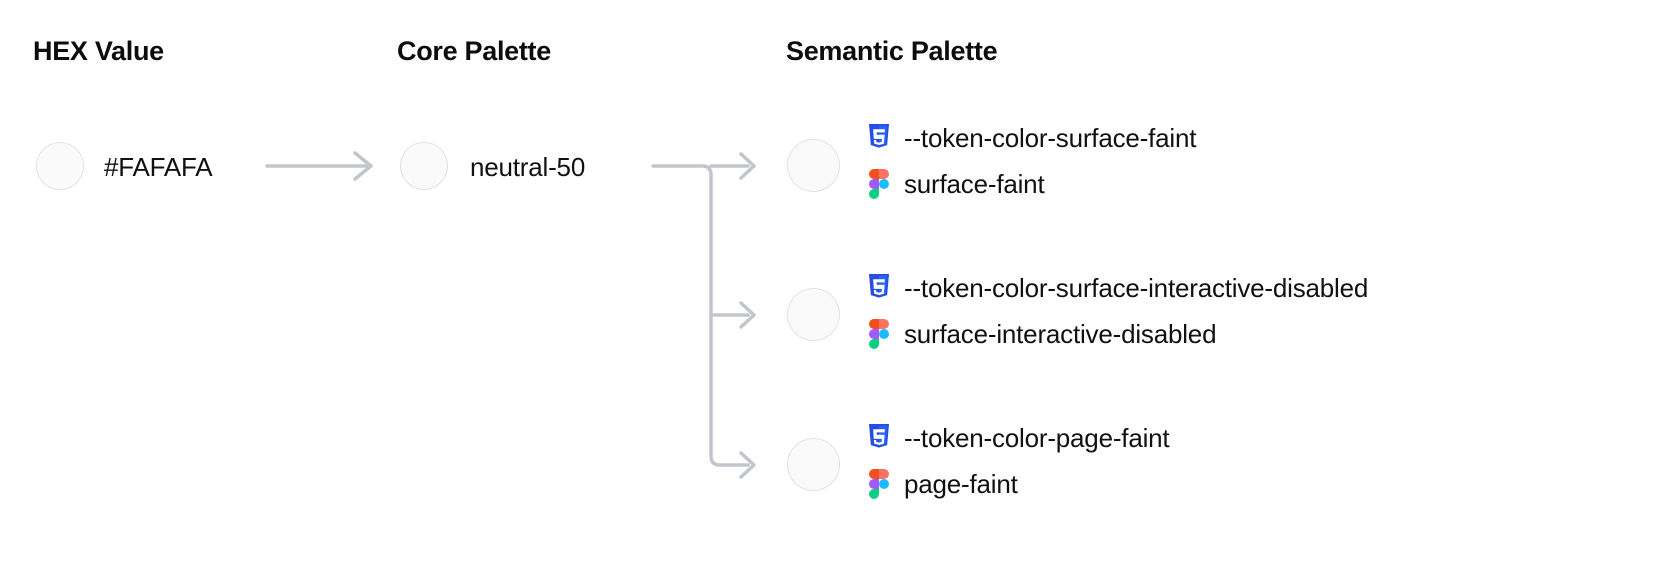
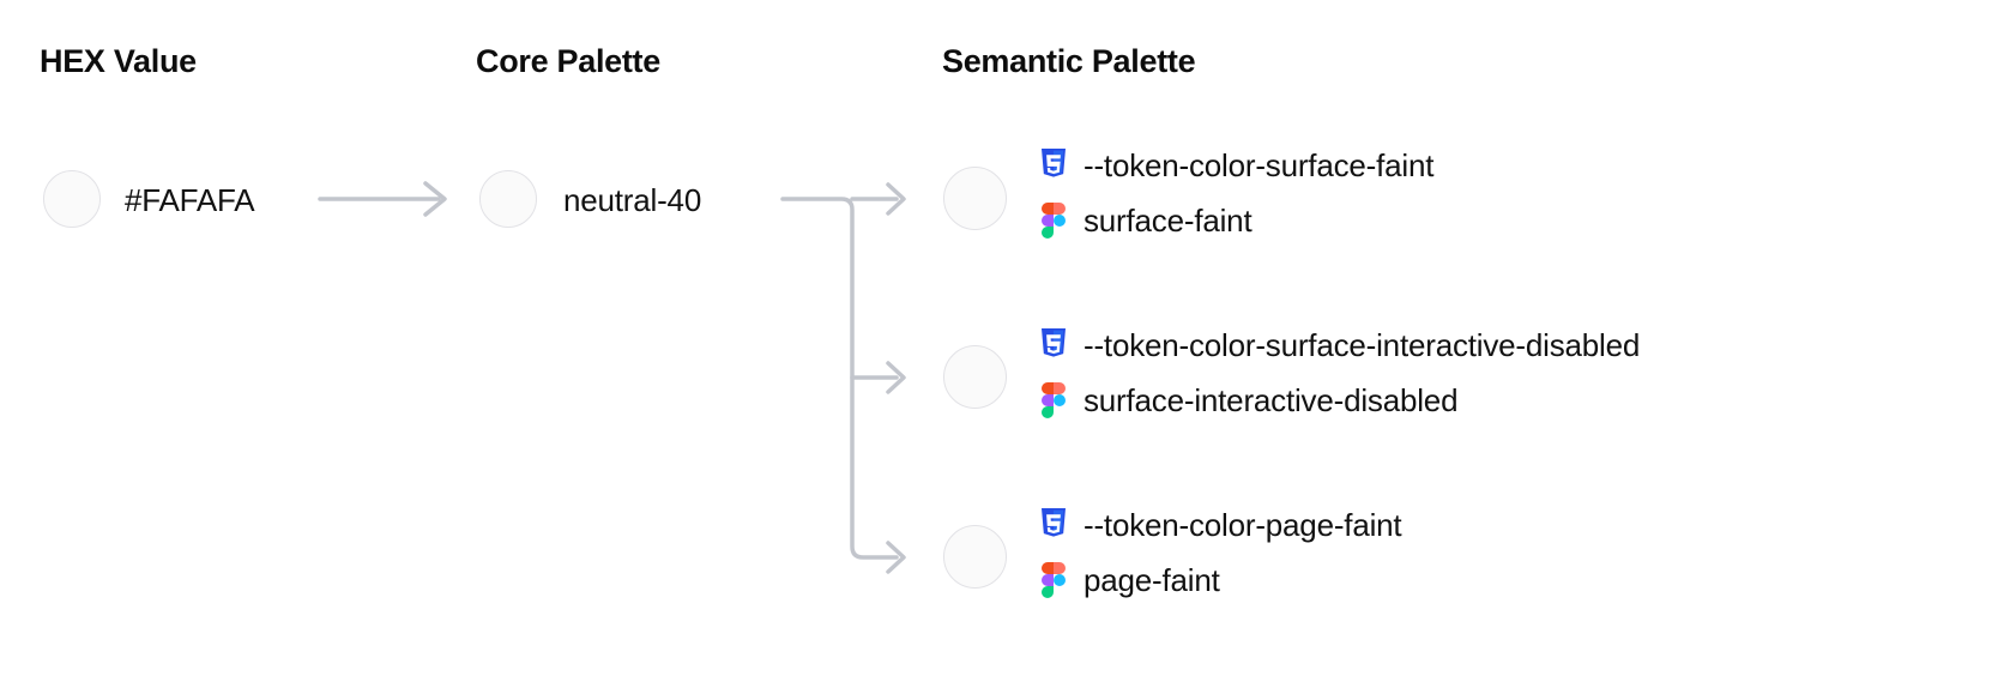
  HEX Value
  Core Palette
  Semantic Palette
  #FAFAFA
- neutral-50
+ neutral-40
  --token-color-surface-faint
  surface-faint
  --token-color-surface-interactive-disabled
  surface-interactive-disabled
  --token-color-page-faint
  page-faint
